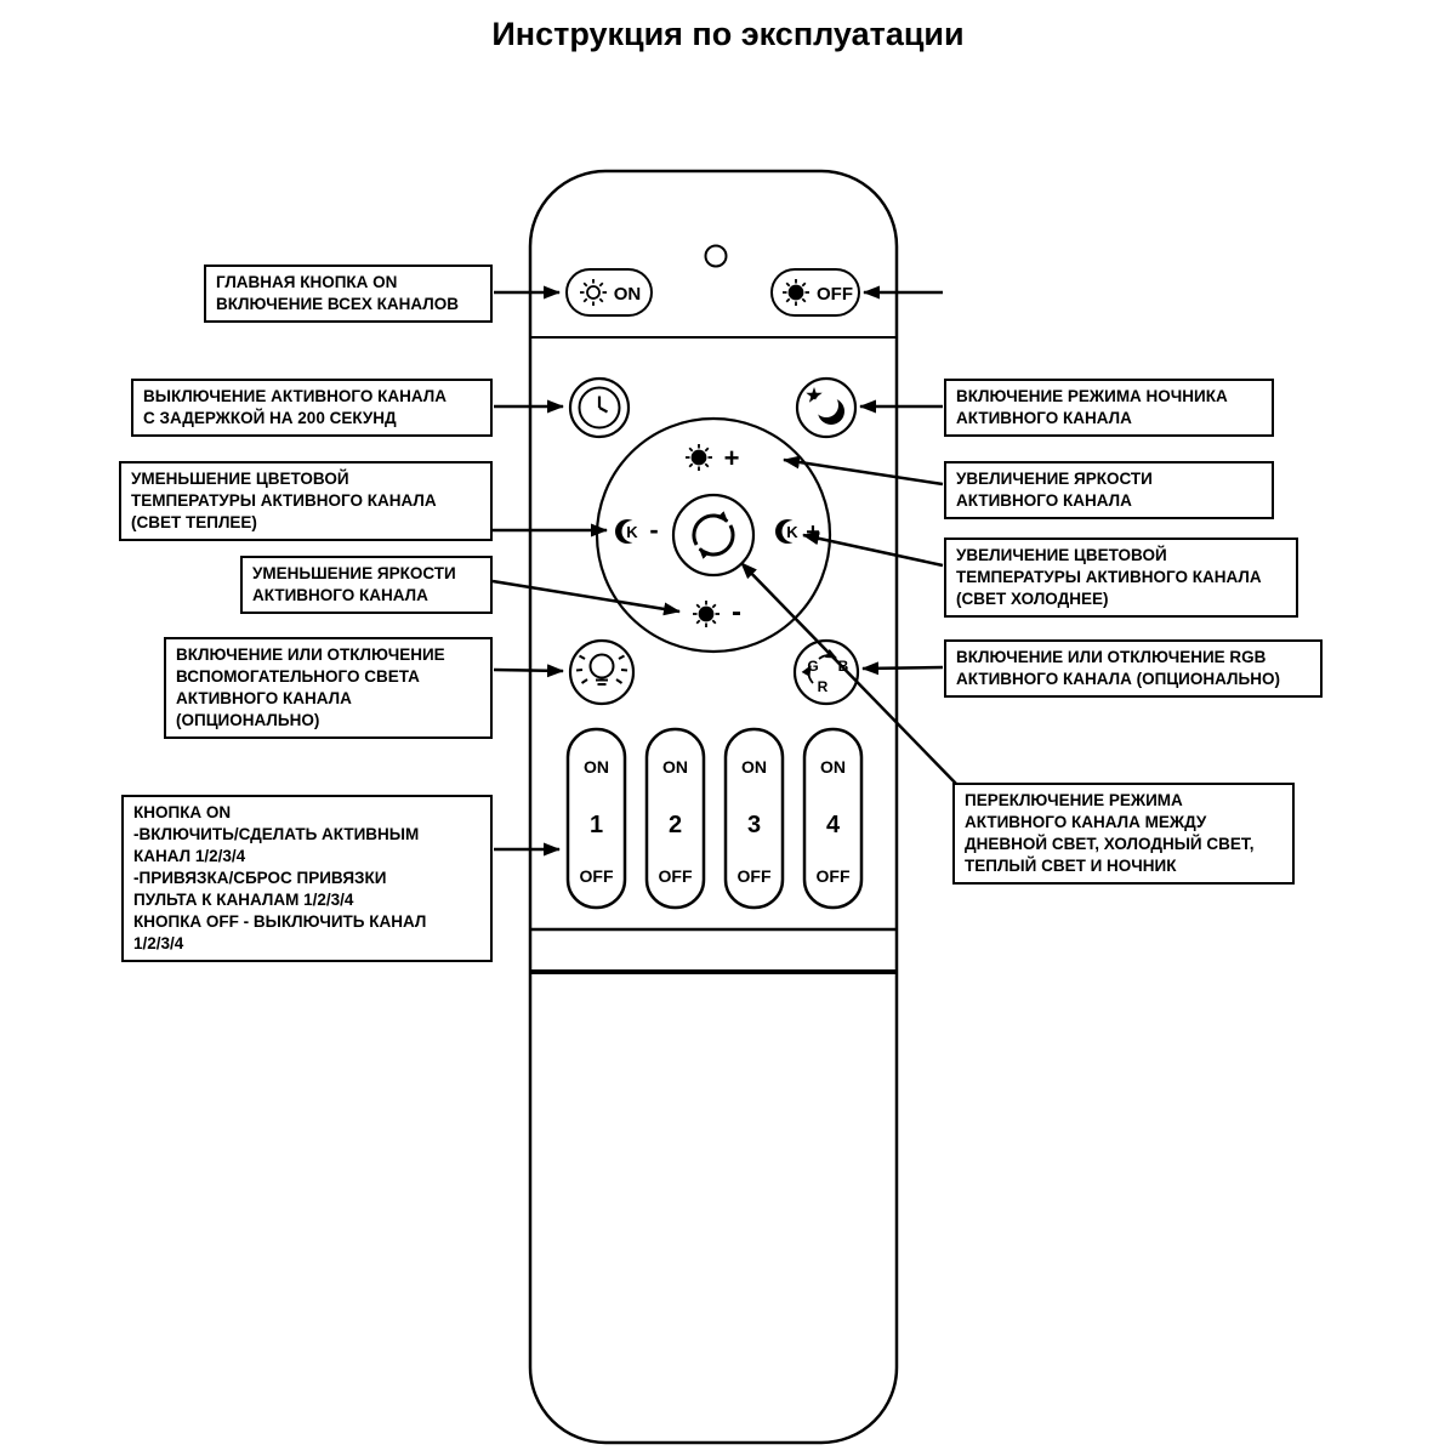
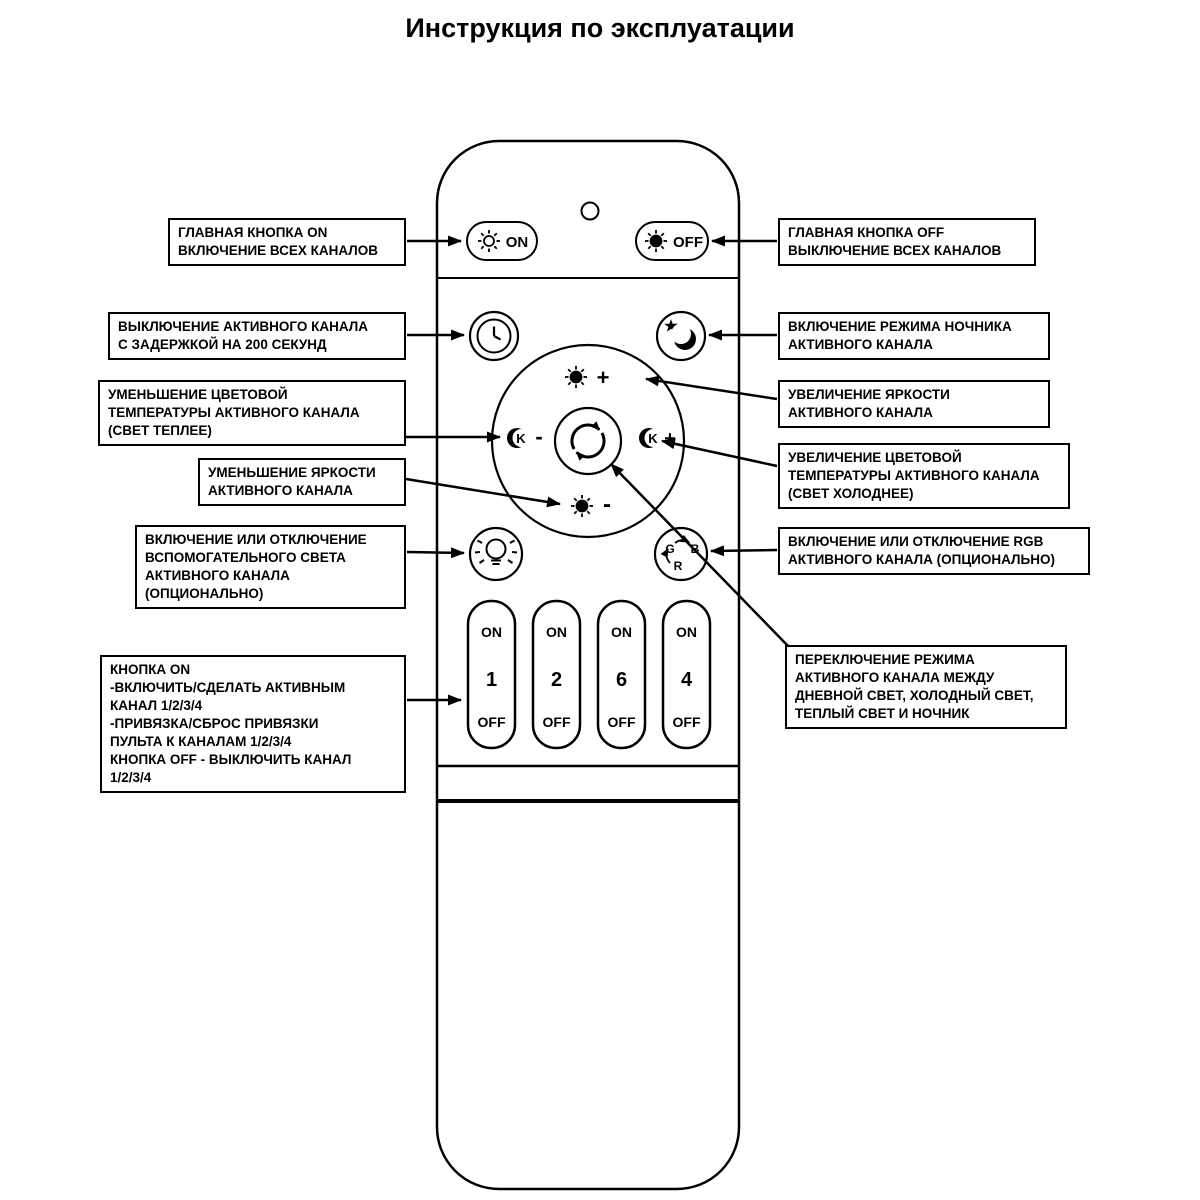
  Инструкция по эксплуатации
  ON
  OFF
  +
  -
  K
  -
  K
  +
  G
  R
  ON
  1
  OFF
  ON
  2
  OFF
  ON
- 3
+ 6
  OFF
  ON
  4
  OFF
  ГЛАВНАЯ КНОПКА ON
  ВКЛЮЧЕНИЕ ВСЕХ КАНАЛОВ
  ВЫКЛЮЧЕНИЕ АКТИВНОГО КАНАЛА
  С ЗАДЕРЖКОЙ НА 200 СЕКУНД
  УМЕНЬШЕНИЕ ЦВЕТОВОЙ
  ТЕМПЕРАТУРЫ АКТИВНОГО КАНАЛА
  (СВЕТ ТЕПЛЕЕ)
  УМЕНЬШЕНИЕ ЯРКОСТИ
  АКТИВНОГО КАНАЛА
  ВКЛЮЧЕНИЕ ИЛИ ОТКЛЮЧЕНИЕ
  ВСПОМОГАТЕЛЬНОГО СВЕТА
  АКТИВНОГО КАНАЛА
  (ОПЦИОНАЛЬНО)
  КНОПКА ON
  -ВКЛЮЧИТЬ/СДЕЛАТЬ АКТИВНЫМ
  КАНАЛ 1/2/3/4
  -ПРИВЯЗКА/СБРОС ПРИВЯЗКИ
  ПУЛЬТА К КАНАЛАМ 1/2/3/4
  КНОПКА OFF - ВЫКЛЮЧИТЬ КАНАЛ
  1/2/3/4
+ ГЛАВНАЯ КНОПКА OFF
+ ВЫКЛЮЧЕНИЕ ВСЕХ КАНАЛОВ
  ВКЛЮЧЕНИЕ РЕЖИМА НОЧНИКА
  АКТИВНОГО КАНАЛА
  УВЕЛИЧЕНИЕ ЯРКОСТИ
  АКТИВНОГО КАНАЛА
  УВЕЛИЧЕНИЕ ЦВЕТОВОЙ
  ТЕМПЕРАТУРЫ АКТИВНОГО КАНАЛА
  (СВЕТ ХОЛОДНЕЕ)
  ВКЛЮЧЕНИЕ ИЛИ ОТКЛЮЧЕНИЕ RGB
  АКТИВНОГО КАНАЛА (ОПЦИОНАЛЬНО)
  ПЕРЕКЛЮЧЕНИЕ РЕЖИМА
  АКТИВНОГО КАНАЛА МЕЖДУ
  ДНЕВНОЙ СВЕТ, ХОЛОДНЫЙ СВЕТ,
  ТЕПЛЫЙ СВЕТ И НОЧНИК
